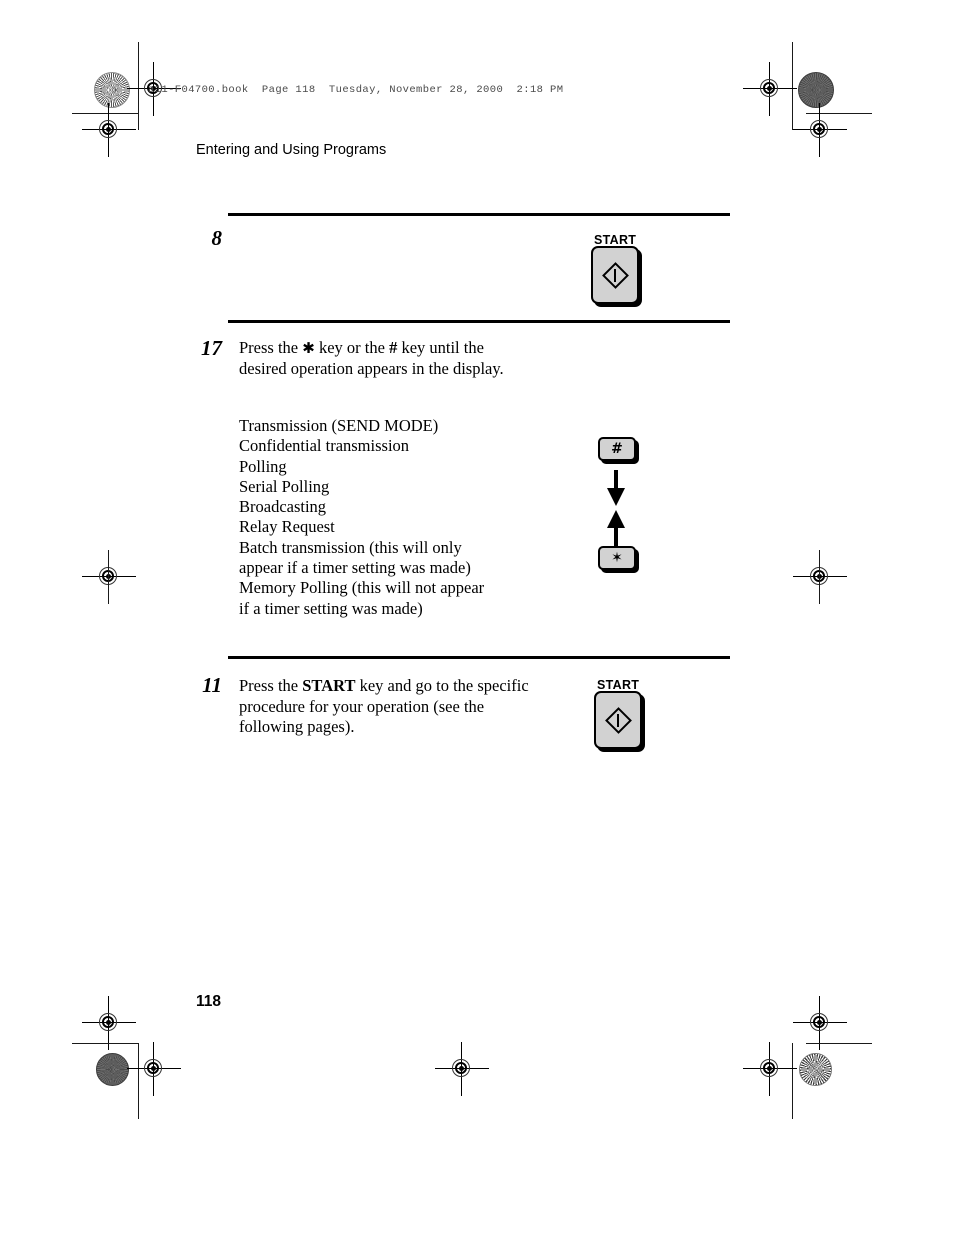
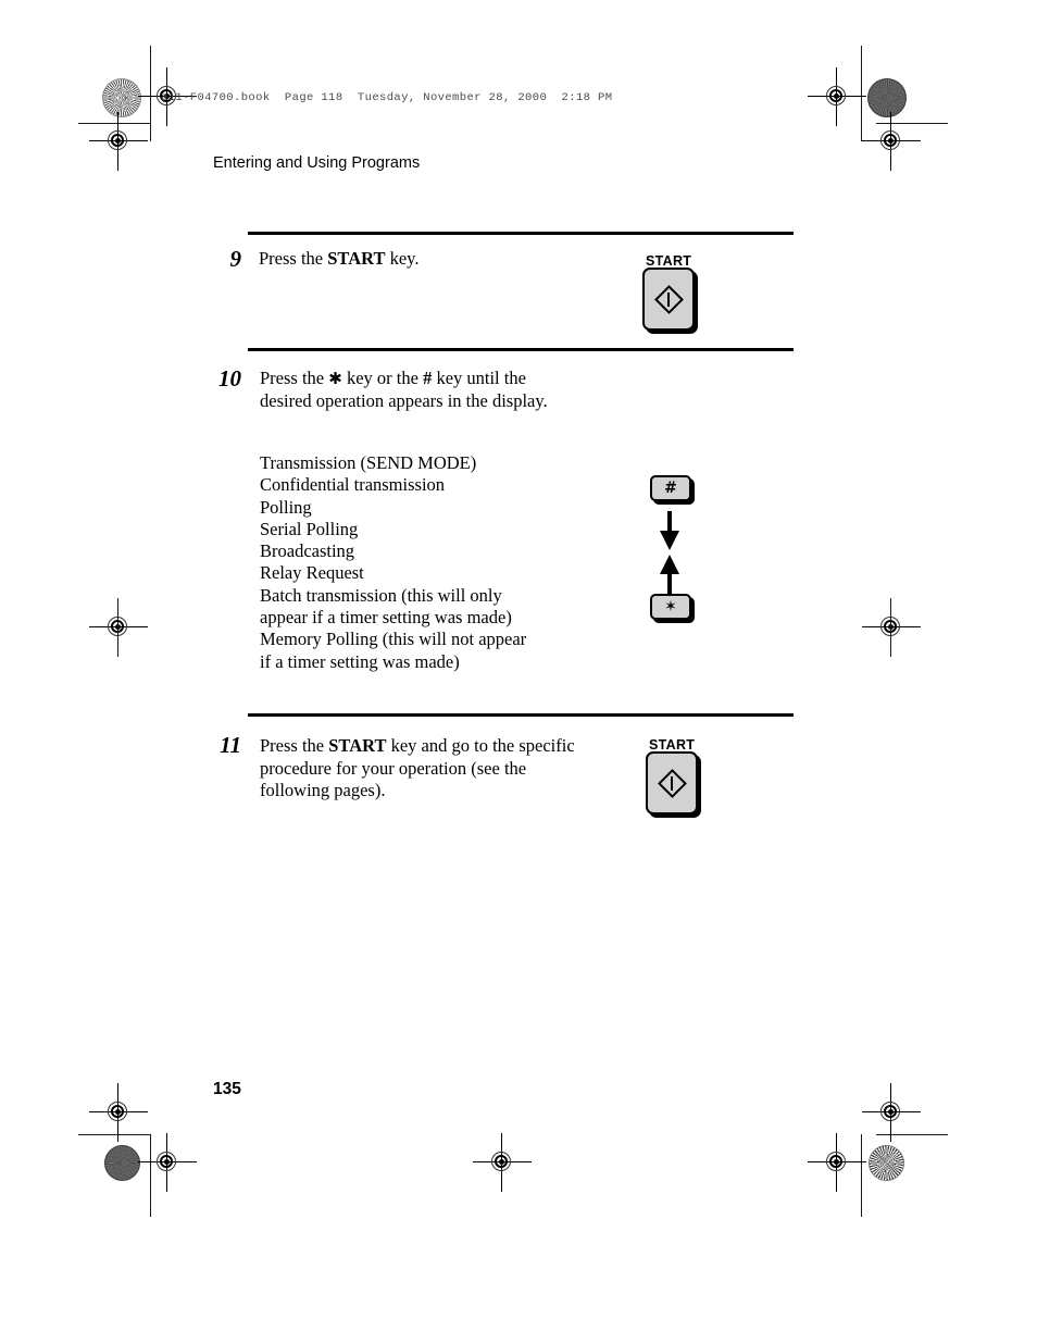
  a11-F04700.book Page 118 Tuesday, November 28, 2000 2:18 PM
  Entering and Using Programs
- 8
+ 9
+ Press the START key.
  START
- 17
+ 10
  Press the ✱ key or the # key until the desired operation appears in the display.
  Transmission (SEND MODE)
  Confidential transmission
  Polling
  Serial Polling
  Broadcasting
  Relay Request
  Batch transmission (this will only
  appear if a timer setting was made)
  Memory Polling (this will not appear
  if a timer setting was made)
  #
  ✶
  11
  Press the START key and go to the specific procedure for your operation (see the following pages).
  START
- 118
+ 135
